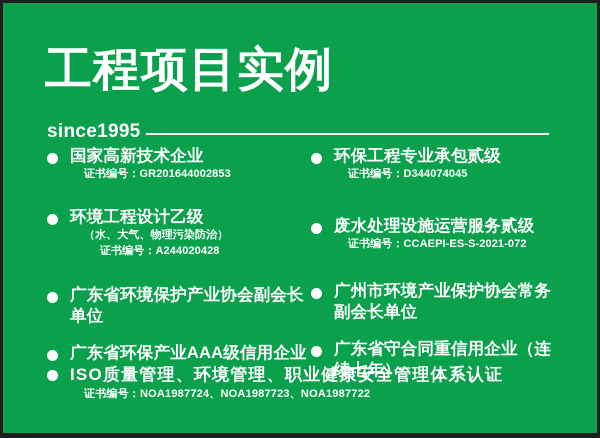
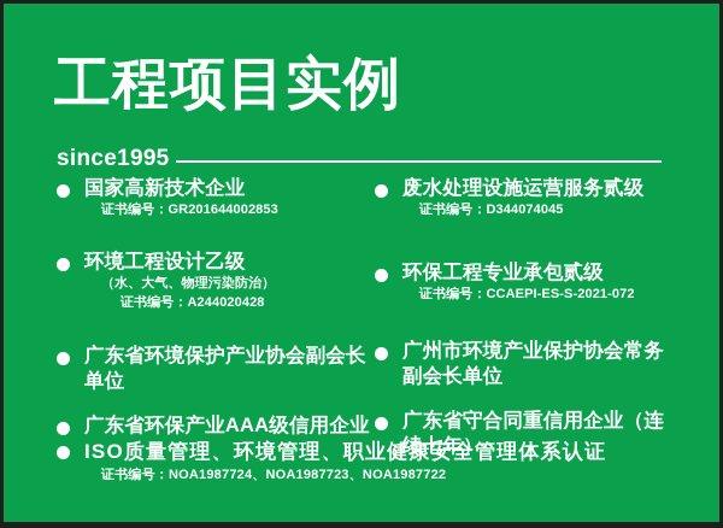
  工程项目实例
  since1995
  国家高新技术企业
  证书编号：GR201644002853
  环境工程设计乙级
  （水、大气、物理污染防治）
  证书编号：A244020428
  广东省环境保护产业协会副会长单位
  广东省环保产业AAA级信用企业
- 环保工程专业承包贰级
+ 废水处理设施运营服务贰级
  证书编号：D344074045
- 废水处理设施运营服务贰级
+ 环保工程专业承包贰级
  证书编号：CCAEPI-ES-S-2021-072
  广州市环境产业保护协会常务副会长单位
  广东省守合同重信用企业（连续七年）
  ISO质量管理、环境管理、职业健康安全管理体系认证
  证书编号：NOA1987724、NOA1987723、NOA1987722
